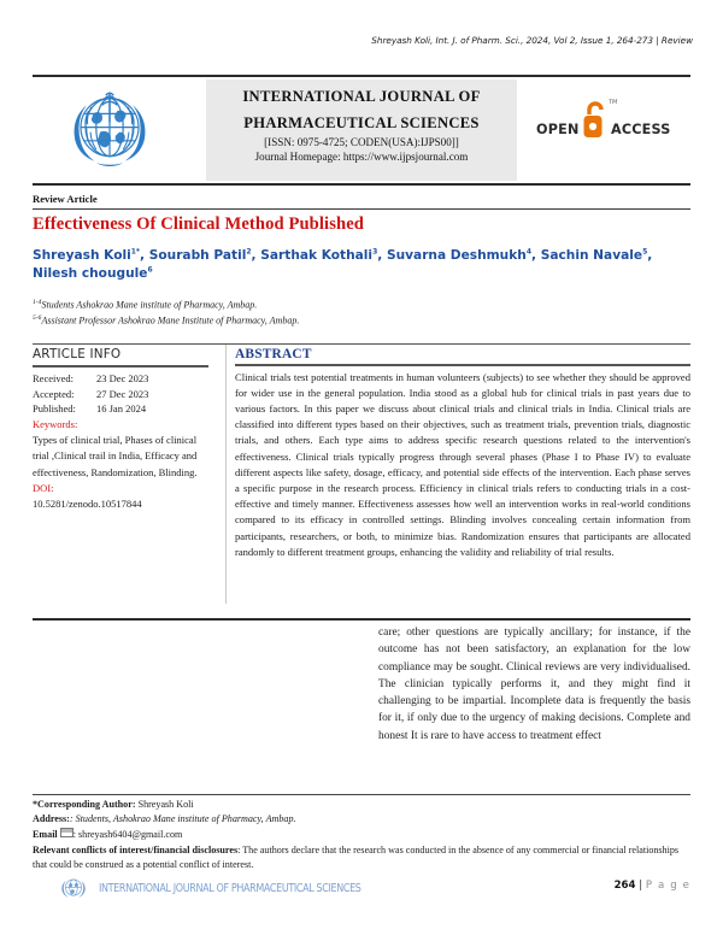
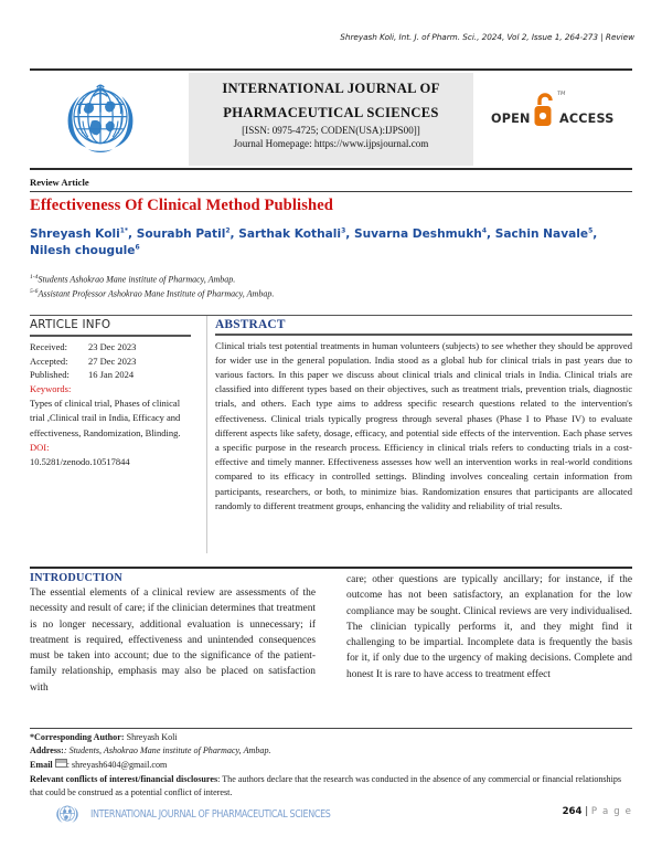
  Shreyash Koli, Int. J. of Pharm. Sci., 2024, Vol 2, Issue 1, 264-273 | Review
  INTERNATIONAL JOURNAL OF
  PHARMACEUTICAL SCIENCES
  [ISSN: 0975-4725; CODEN(USA):IJPS00]]
  Journal Homepage: https://www.ijpsjournal.com
  OPEN
  ACCESS
  Review Article
  Effectiveness Of Clinical Method Published
  Shreyash Koli , Sourabh Patil , Sarthak Kothali , Suvarna Deshmukh , Sachin Navale , Nilesh chougule
  Students Ashokrao Mane institute of Pharmacy, Ambap.
  Assistant Professor Ashokrao Mane Institute of Pharmacy, Ambap.
  ARTICLE INFO
  Received:
  23 Dec 2023
  Accepted:
  27 Dec 2023
  Published:
  16 Jan 2024
  Keywords:
  Types of clinical trial, Phases of clinical trial ,Clinical trail in India, Efficacy and effectiveness, Randomization, Blinding.
  DOI:
  10.5281/zenodo.10517844
  ABSTRACT
  Clinical trials test potential treatments in human volunteers (subjects) to see whether they should be approved for wider use in the general population. India stood as a global hub for clinical trials in past years due to various factors. In this paper we discuss about clinical trials and clinical trials in India. Clinical trials are classified into different types based on their objectives, such as treatment trials, prevention trials, diagnostic trials, and others. Each type aims to address specific research questions related to the intervention's effectiveness. Clinical trials typically progress through several phases (Phase I to Phase IV) to evaluate different aspects like safety, dosage, efficacy, and potential side effects of the intervention. Each phase serves a specific purpose in the research process. Efficiency in clinical trials refers to conducting trials in a cost-effective and timely manner. Effectiveness assesses how well an intervention works in real-world conditions compared to its efficacy in controlled settings. Blinding involves concealing certain information from participants, researchers, or both, to minimize bias. Randomization ensures that participants are allocated randomly to different treatment groups, enhancing the validity and reliability of trial results.
+ INTRODUCTION
+ The essential elements of a clinical review are assessments of the necessity and result of care; if the clinician determines that treatment is no longer necessary, additional evaluation is unnecessary; if treatment is required, effectiveness and unintended consequences must be taken into account; due to the significance of the patient-family relationship, emphasis may also be placed on satisfaction with
  care; other questions are typically ancillary; for instance, if the outcome has not been satisfactory, an explanation for the low compliance may be sought. Clinical reviews are very individualised. The clinician typically performs it, and they might find it challenging to be impartial. Incomplete data is frequently the basis for it, if only due to the urgency of making decisions. Complete and honest It is rare to have access to treatment effect
  *Corresponding Author: Shreyash Koli
  Address:: Students, Ashokrao Mane institute of Pharmacy, Ambap.
  Email : shreyash6404@gmail.com
  Relevant conflicts of interest/financial disclosures: The authors declare that the research was conducted in the absence of any commercial or financial relationships that could be construed as a potential conflict of interest.
  INTERNATIONAL JOURNAL OF PHARMACEUTICAL SCIENCES
  264 | P a g e
